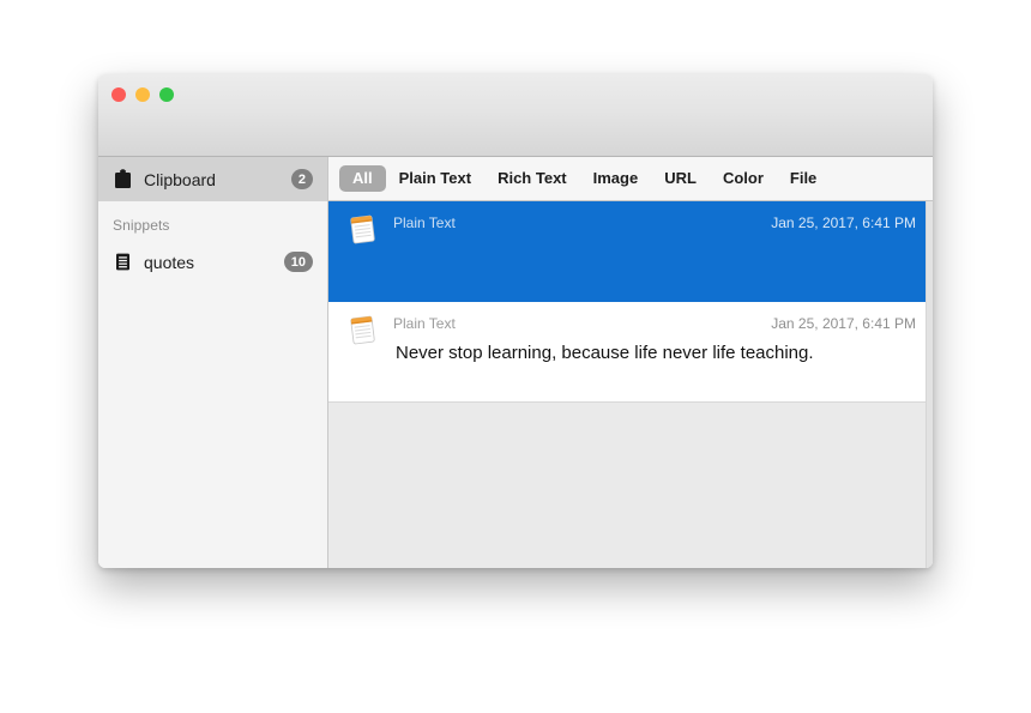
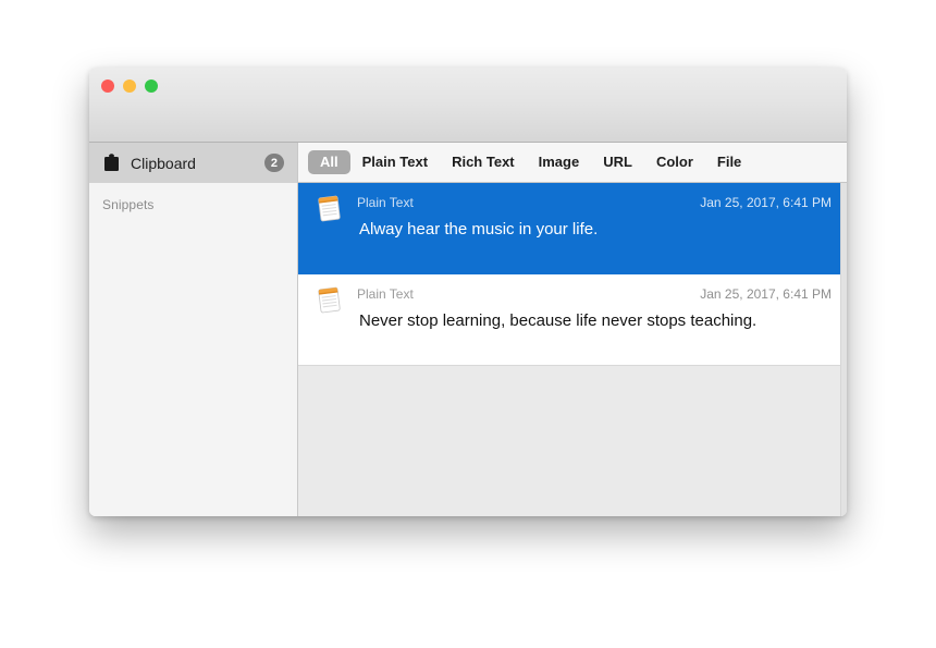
  Clipboard
  2
  Snippets
- quotes
- 10
  All
  Plain Text
  Rich Text
  Image
  URL
  Color
  File
  Plain Text
  Jan 25, 2017, 6:41 PM
+ Alway hear the music in your life.
  Plain Text
  Jan 25, 2017, 6:41 PM
- Never stop learning, because life never life teaching.
+ Never stop learning, because life never stops teaching.
